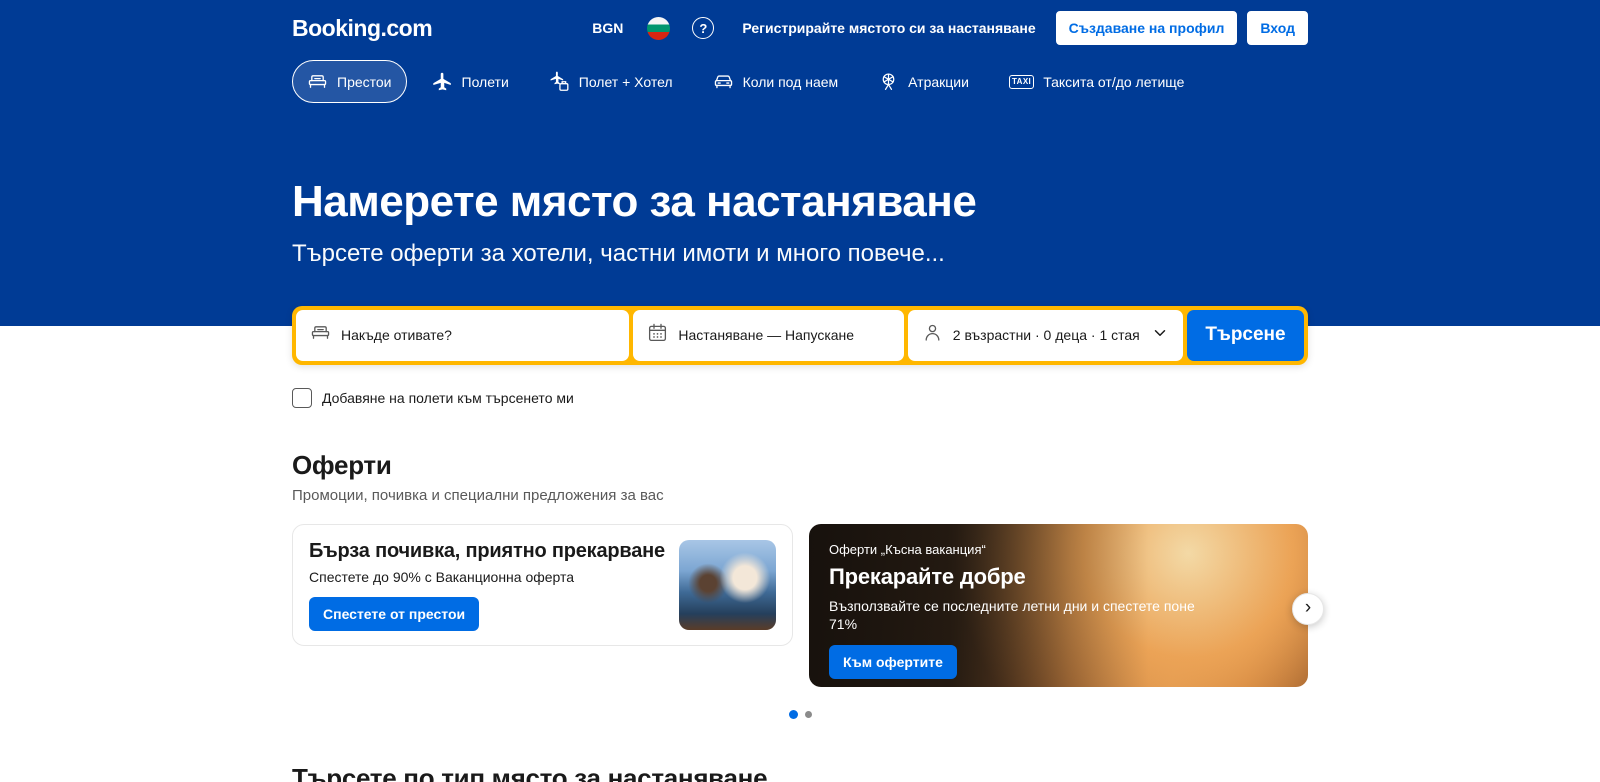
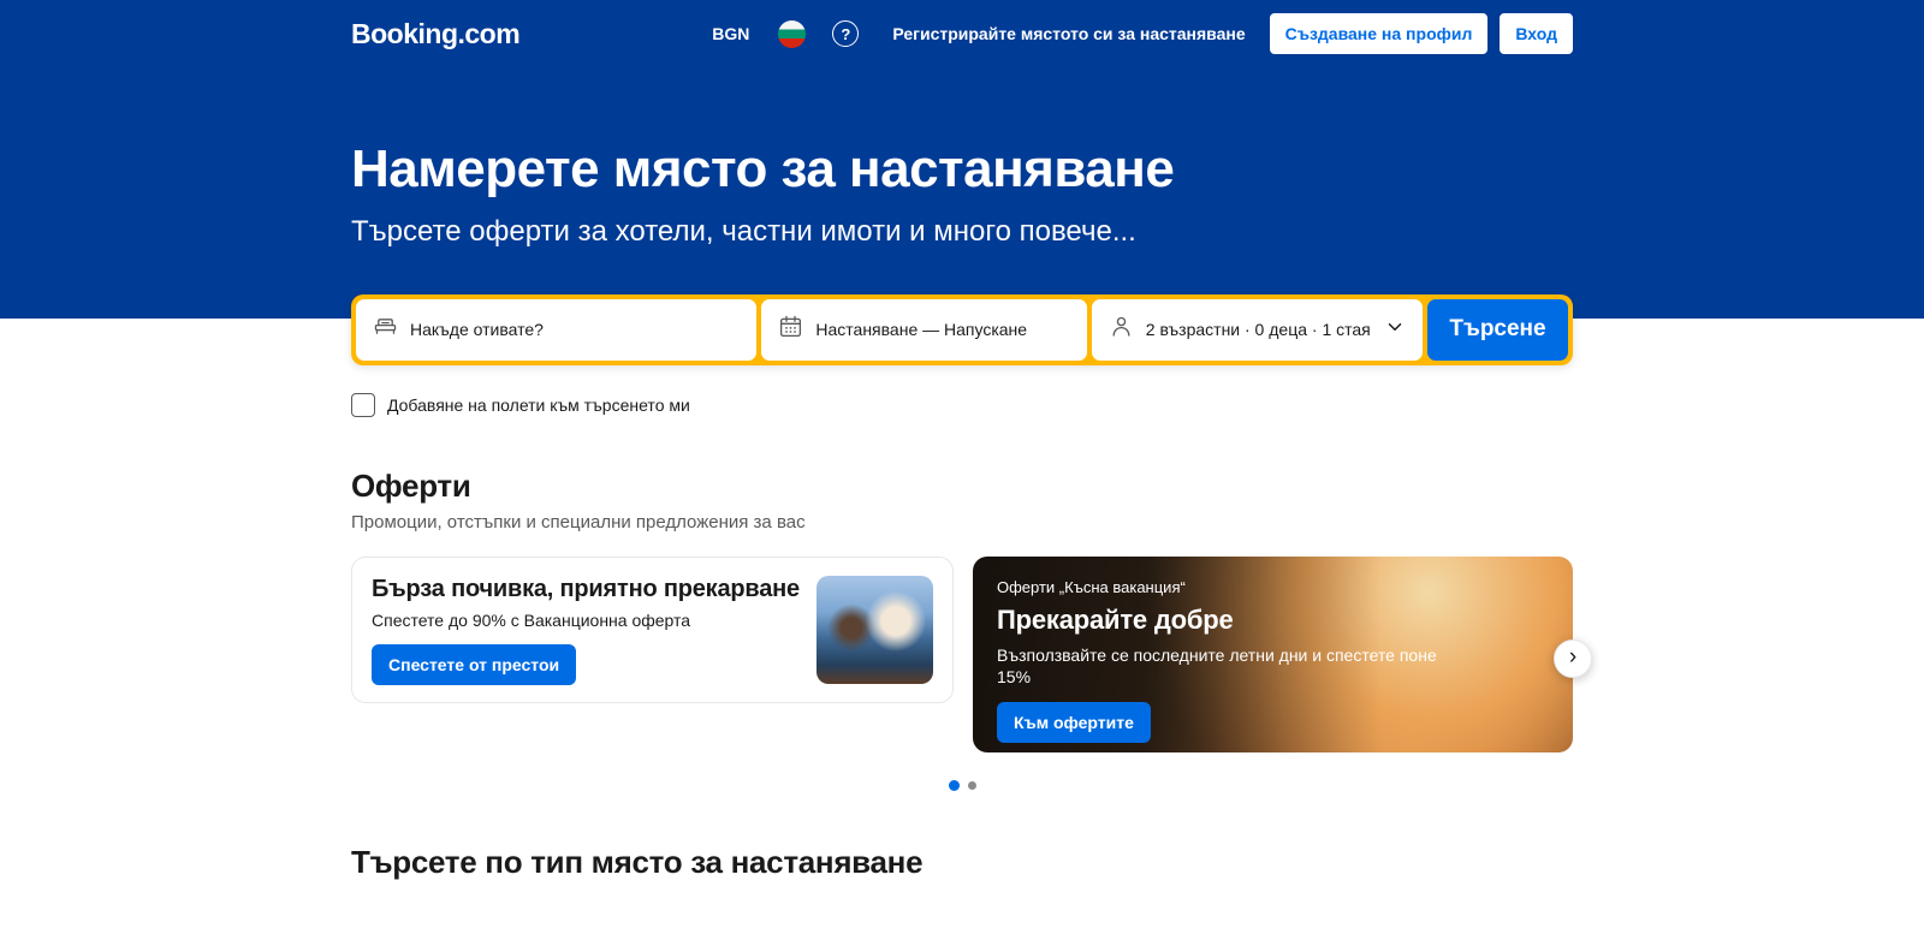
  Booking.com
  BGN
  ?
  Регистрирайте мястото си за настаняване
  Създаване на профил
  Вход
- Престои
- Полети
- Полет + Хотел
- Коли под наем
- Атракции
- TAXI
- Таксита от/до летище
  Намерете място за настаняване
  Търсете оферти за хотели, частни имоти и много повече...
  Накъде отивате?
  Настаняване — Напускане
  2 възрастни · 0 деца · 1 стая
  Търсене
  Добавяне на полети към търсенето ми
  Оферти
- Промоции, почивка и специални предложения за вас
+ Промоции, отстъпки и специални предложения за вас
  Бърза почивка, приятно прекарване
  Спестете до 90% с Ваканционна оферта
  Спестете от престои
  Оферти „Късна ваканция“
  Прекарайте добре
- Възползвайте се последните летни дни и спестете поне 71%
+ Възползвайте се последните летни дни и спестете поне 15%
  Към офертите
  ›
  Търсете по тип място за настаняване
